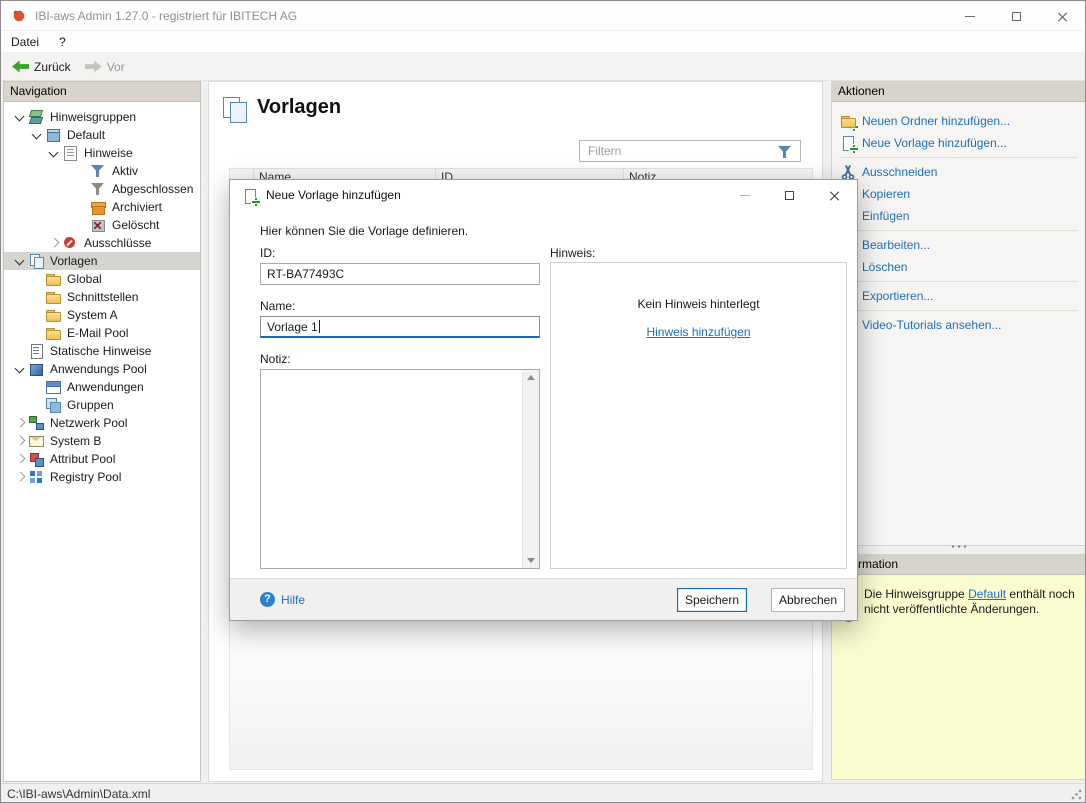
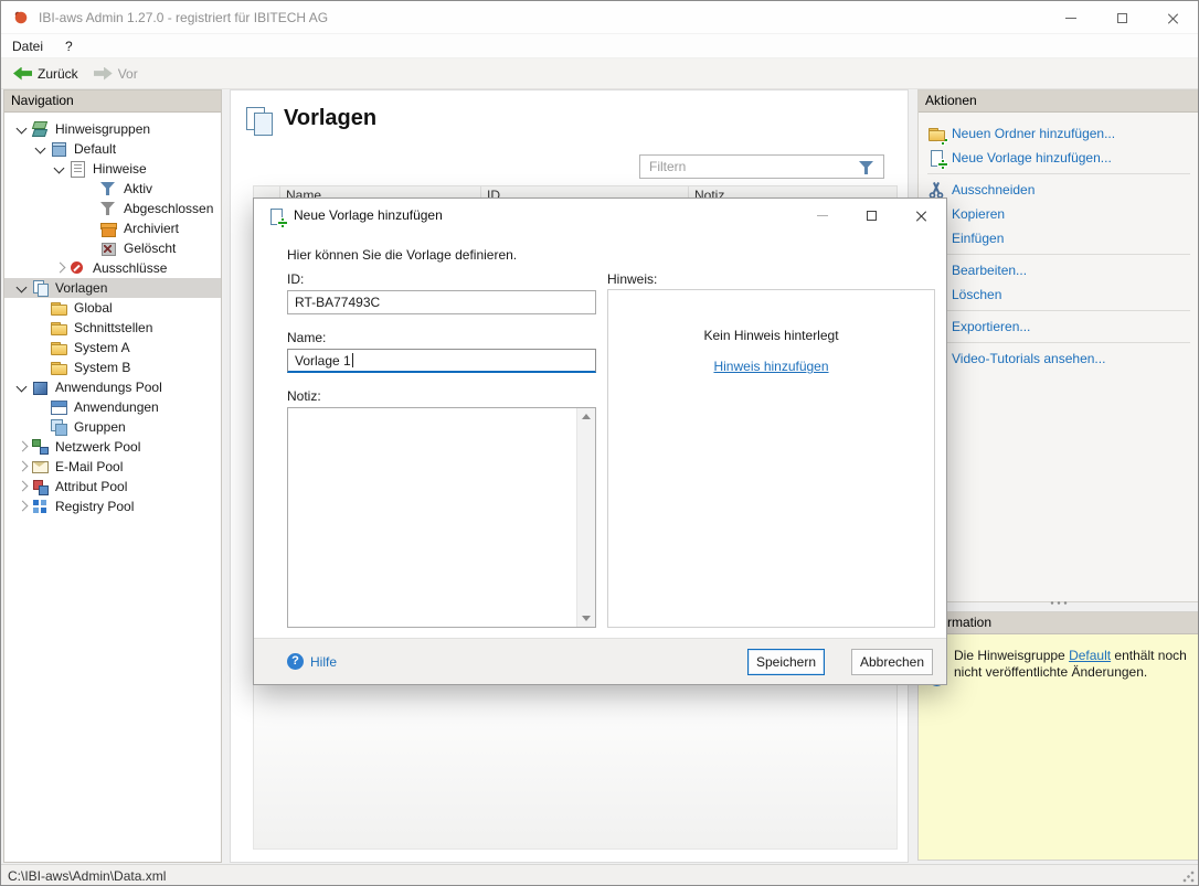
  IBI-aws Admin 1.27.0 - registriert für IBITECH AG
  Datei
  ?
  Zurück
  Vor
  Navigation
  Hinweisgruppen
  Default
  Hinweise
  Aktiv
  Abgeschlossen
  Archiviert
  Gelöscht
  Ausschlüsse
  Vorlagen
  Global
  Schnittstellen
  System A
- E-Mail Pool
+ System B
- Statische Hinweise
  Anwendungs Pool
  Anwendungen
  Gruppen
  Netzwerk Pool
- System B
+ E-Mail Pool
  Attribut Pool
  Registry Pool
  Vorlagen
  Filtern
  Name
  ID
  Notiz
  Aktionen
  Neuen Ordner hinzufügen...
  Neue Vorlage hinzufügen...
  Ausschneiden
  Kopieren
  Einfügen
  Bearbeiten...
  Löschen
  Exportieren...
  Video-Tutorials ansehen...
  Die Hinweisgruppe Default enthält noch nicht veröffentlichte Änderungen.
  C:\IBI-aws\Admin\Data.xml
  Neue Vorlage hinzufügen
  Hier können Sie die Vorlage definieren.
  ID:
  RT-BA77493C
  Name:
  Vorlage 1
  Notiz:
  Hinweis:
  Kein Hinweis hinterlegt
  Hinweis hinzufügen
  Hilfe
  Speichern
  Abbrechen
